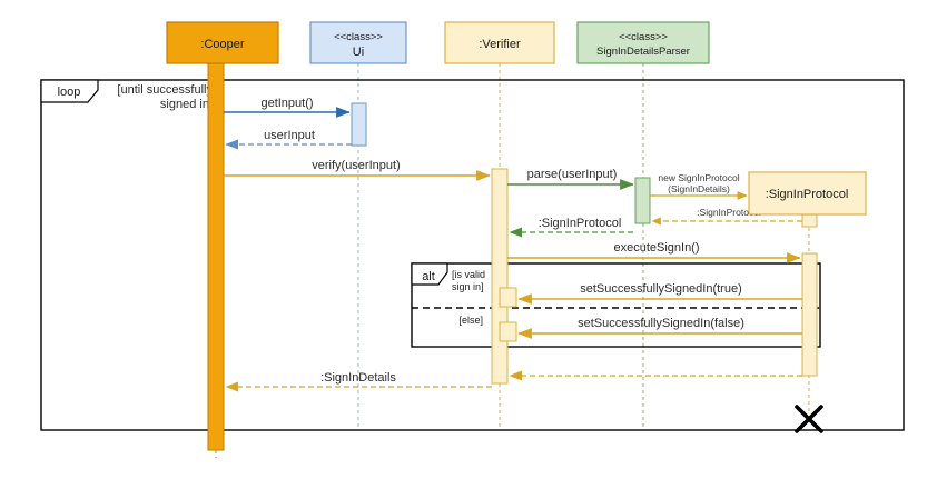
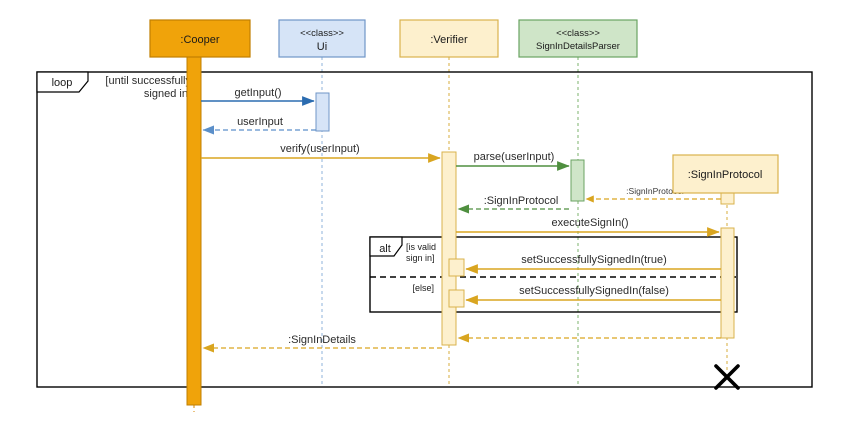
  loop
  [until successfull
  signed in
  alt
  [is valid
  sign in]
  [else]
  getInput()
  userInput
  verify(userInput)
  parse(userInput)
- new SignInProtocol
- (SignInDetails)
  :SignInProto
  :SignInProtocol
  executeSignIn()
  setSuccessfullySignedIn(true)
  setSuccessfullySignedIn(false)
  :SignInDetails
  :Cooper
  <<class>>
  Ui
  :Verifier
  <<class>>
  SignInDetailsParser
  :SignInProtocol
